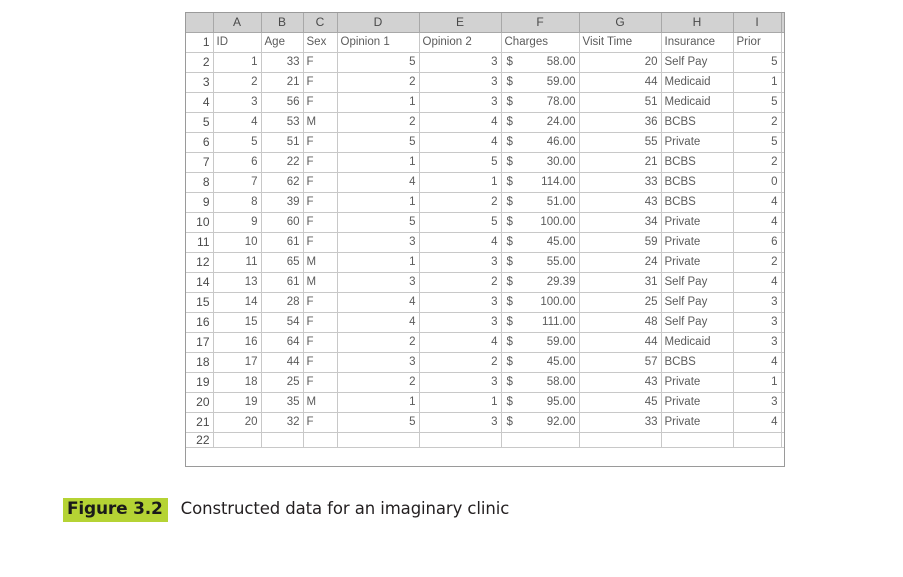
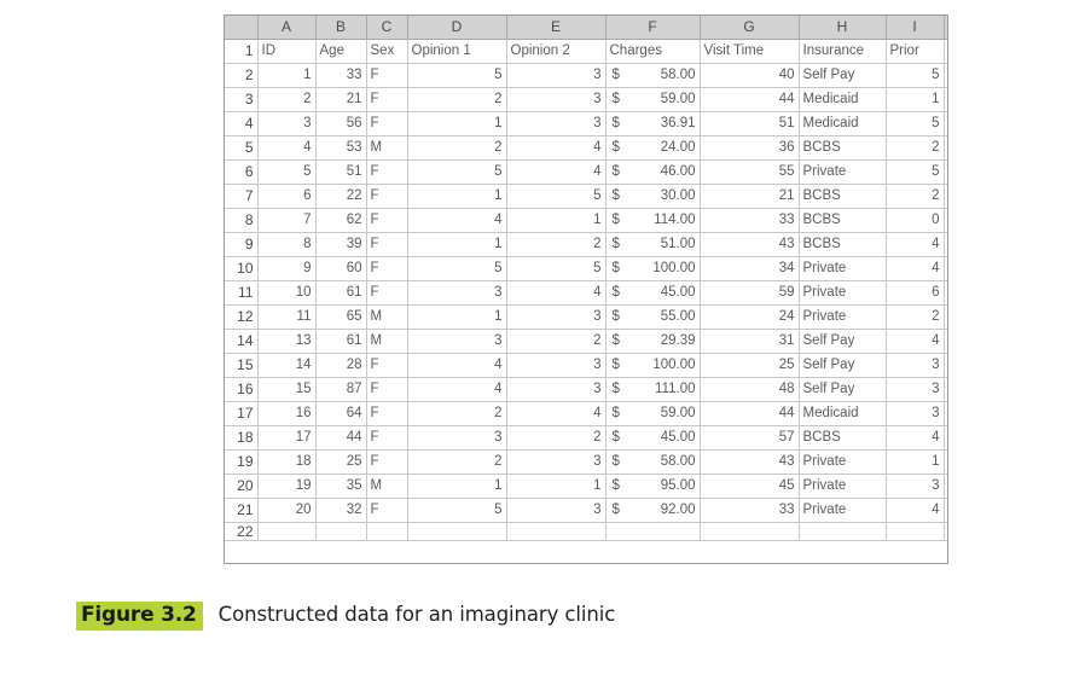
  	A	B	C	D	E	F	G	H	I
  1	ID	Age	Sex	Opinion 1	Opinion 2	Charges	Visit Time	Insurance	Prior
- 2	1	33	F	5	3	$ 58.00	20	Self Pay	5
+ 2	1	33	F	5	3	$ 58.00	40	Self Pay	5
  3	2	21	F	2	3	$ 59.00	44	Medicaid	1
- 4	3	56	F	1	3	$ 78.00	51	Medicaid	5
+ 4	3	56	F	1	3	$ 36.91	51	Medicaid	5
  5	4	53	M	2	4	$ 24.00	36	BCBS	2
  6	5	51	F	5	4	$ 46.00	55	Private	5
  7	6	22	F	1	5	$ 30.00	21	BCBS	2
  8	7	62	F	4	1	$ 114.00	33	BCBS	0
  9	8	39	F	1	2	$ 51.00	43	BCBS	4
  10	9	60	F	5	5	$ 100.00	34	Private	4
  11	10	61	F	3	4	$ 45.00	59	Private	6
  12	11	65	M	1	3	$ 55.00	24	Private	2
  14	13	61	M	3	2	$ 29.39	31	Self Pay	4
  15	14	28	F	4	3	$ 100.00	25	Self Pay	3
- 16	15	54	F	4	3	$ 111.00	48	Self Pay	3
+ 16	15	87	F	4	3	$ 111.00	48	Self Pay	3
  17	16	64	F	2	4	$ 59.00	44	Medicaid	3
  18	17	44	F	3	2	$ 45.00	57	BCBS	4
  19	18	25	F	2	3	$ 58.00	43	Private	1
  20	19	35	M	1	1	$ 95.00	45	Private	3
  21	20	32	F	5	3	$ 92.00	33	Private	4
  22
  Figure 3.2
  Constructed data for an imaginary clinic
